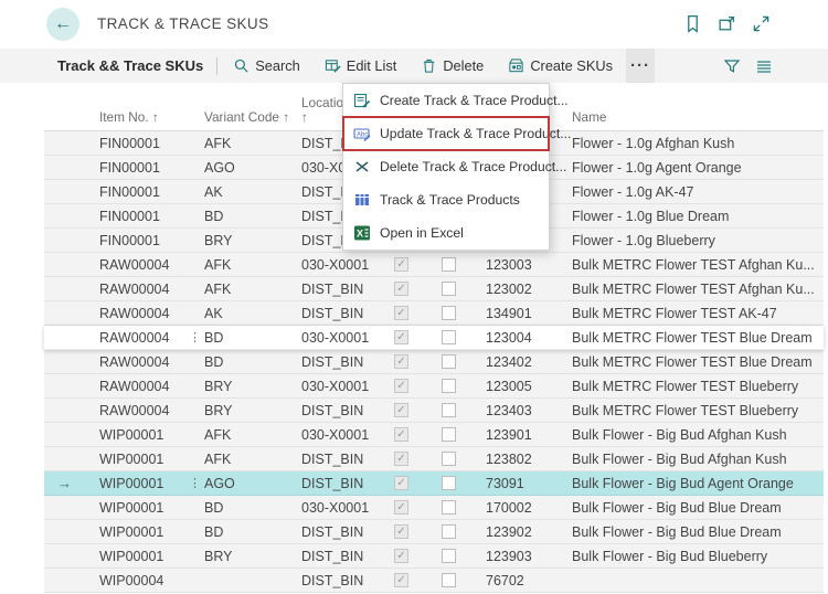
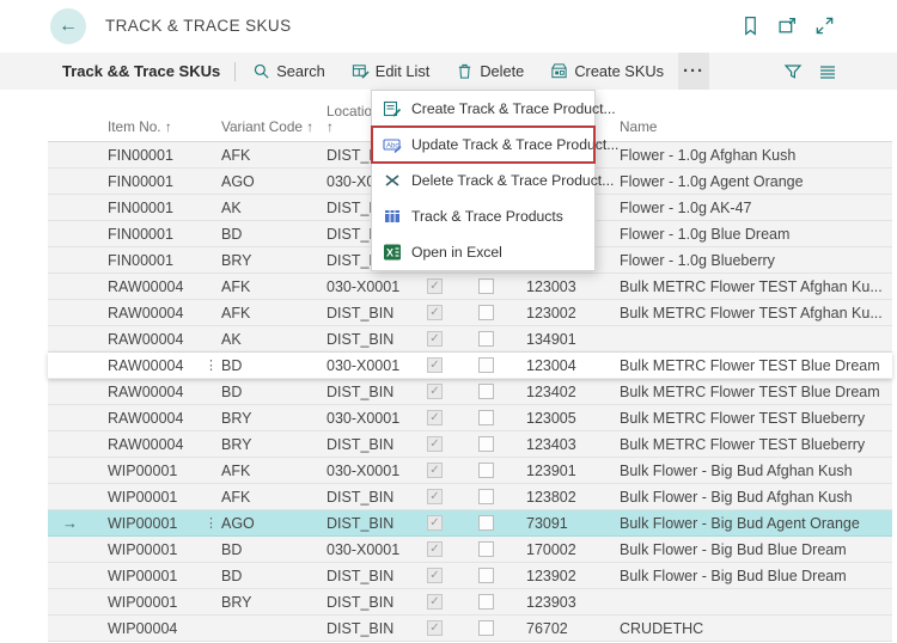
  ←
  TRACK & TRACE SKUS
  Track && Trace SKUs
  Search
  Edit List
  Delete
  Create SKUs
  ···
  Item No. ↑
  Variant Code ↑
  Locatio
  ↑
  Name
  FIN00001
  AFK
  Flower - 1.0g Afghan Kush
  FIN00001
  AGO
  Flower - 1.0g Agent Orange
  FIN00001
  AK
  Flower - 1.0g AK-47
  FIN00001
  BD
  Flower - 1.0g Blue Dream
  FIN00001
  BRY
  Flower - 1.0g Blueberry
  RAW00004
  AFK
  030-X0001
  123003
  Bulk METRC Flower TEST Afghan Ku...
  RAW00004
  AFK
  DIST_BIN
  123002
  Bulk METRC Flower TEST Afghan Ku...
  RAW00004
  AK
  DIST_BIN
  134901
- Bulk METRC Flower TEST AK-47
  RAW00004
  ⋮
  BD
  030-X0001
  123004
  Bulk METRC Flower TEST Blue Dream
  RAW00004
  BD
  DIST_BIN
  123402
  Bulk METRC Flower TEST Blue Dream
  RAW00004
  BRY
  030-X0001
  123005
  Bulk METRC Flower TEST Blueberry
  RAW00004
  BRY
  DIST_BIN
  123403
  Bulk METRC Flower TEST Blueberry
  WIP00001
  AFK
  030-X0001
  123901
  Bulk Flower - Big Bud Afghan Kush
  WIP00001
  AFK
  DIST_BIN
  123802
  Bulk Flower - Big Bud Afghan Kush
  →
  WIP00001
  ⋮
  AGO
  DIST_BIN
  73091
  Bulk Flower - Big Bud Agent Orange
  WIP00001
  BD
  030-X0001
  170002
  Bulk Flower - Big Bud Blue Dream
  WIP00001
  BD
  DIST_BIN
  123902
  Bulk Flower - Big Bud Blue Dream
  WIP00001
  BRY
  DIST_BIN
  123903
- Bulk Flower - Big Bud Blueberry
  WIP00004
  DIST_BIN
  76702
+ CRUDETHC
  Create Track & Trace Product...
  Update Track & Trace Product...
  Delete Track & Trace Product...
  Track & Trace Products
  X
  Open in Excel
